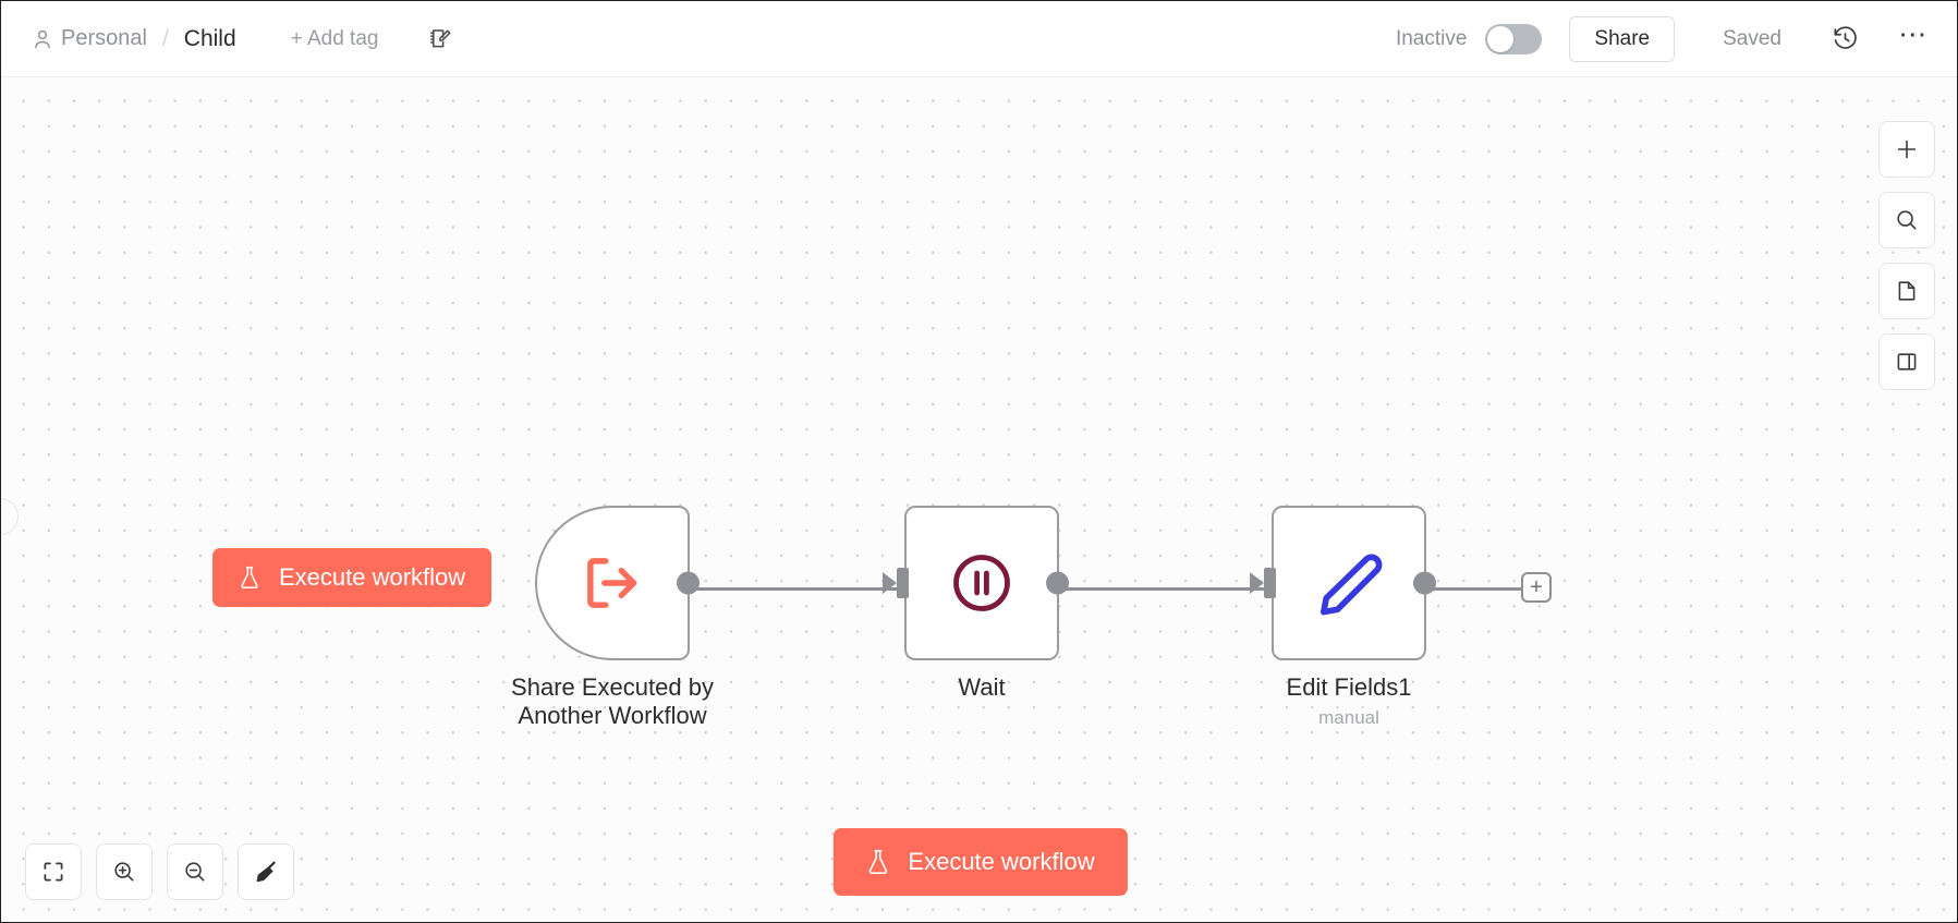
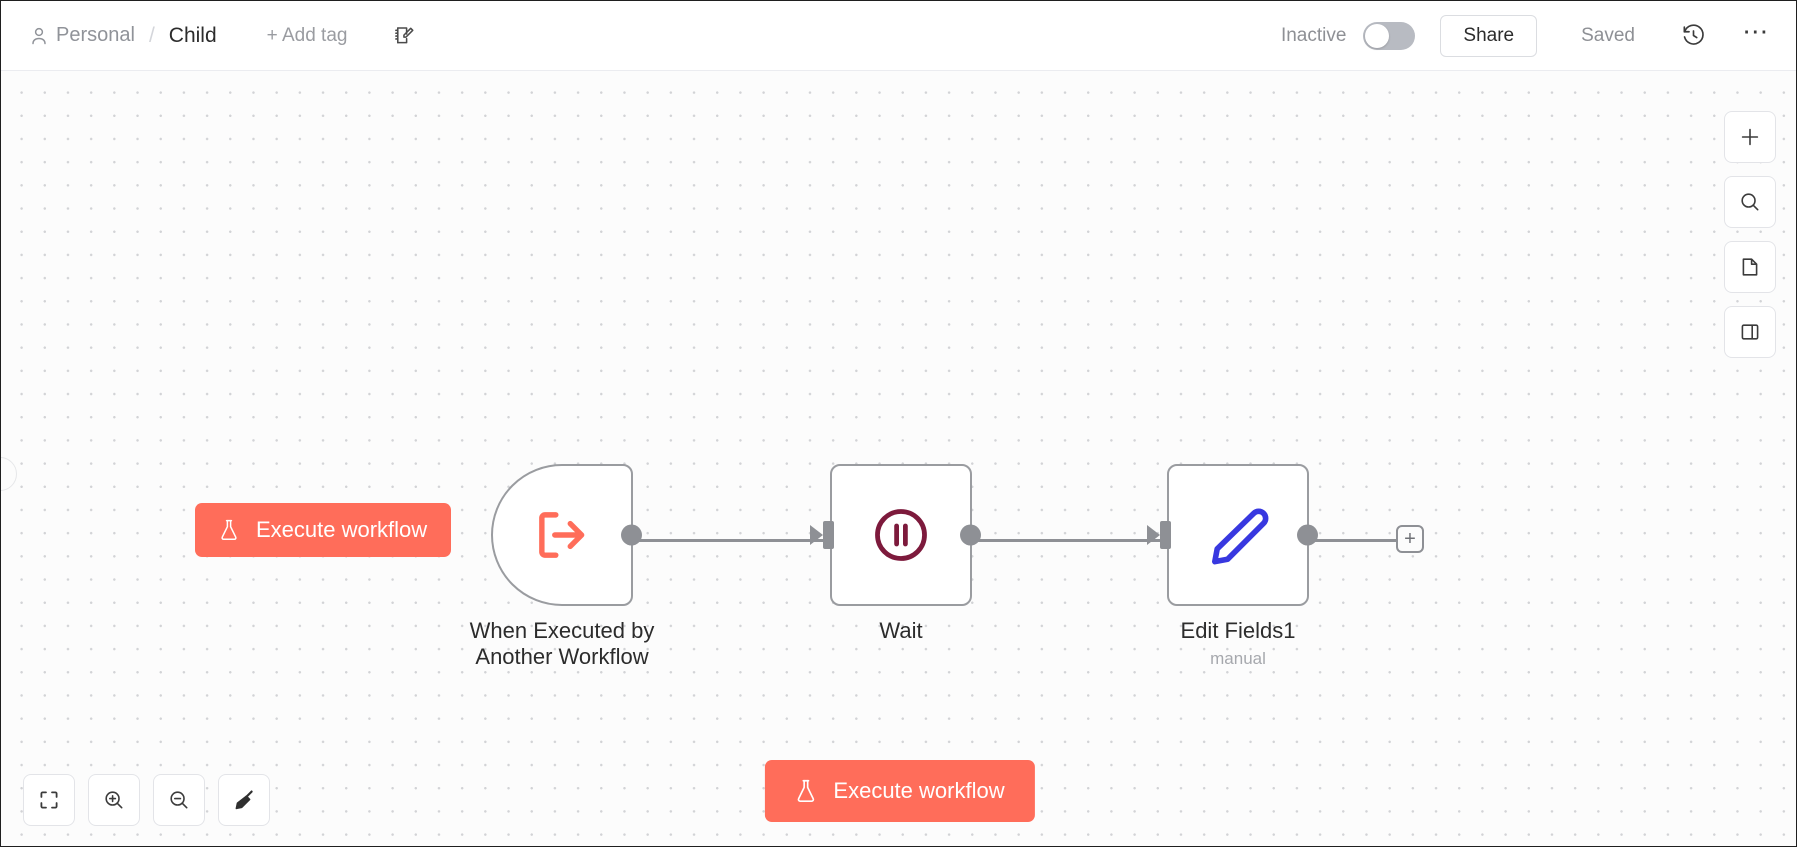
  Personal
  /
  Child
  + Add tag
  Inactive
  Share
  Saved
  ⋯
  Execute workflow
- Share Executed by Another Workflow
+ When Executed by Another Workflow
  Wait
  Edit Fields1
  manual
  +
  Execute workflow
